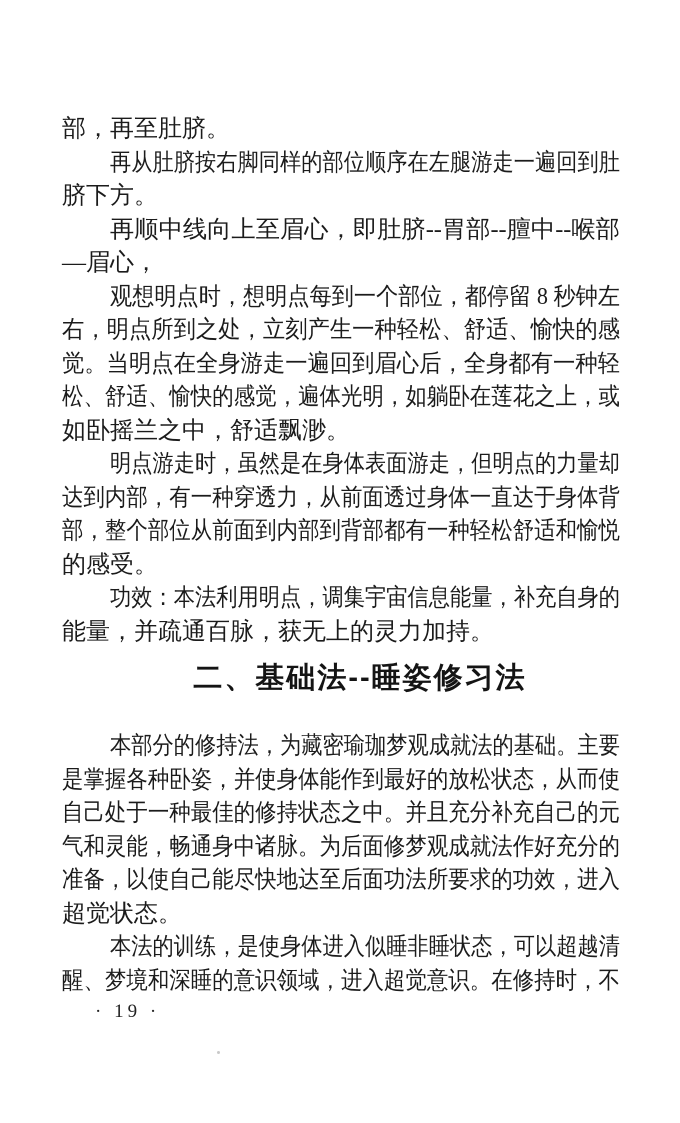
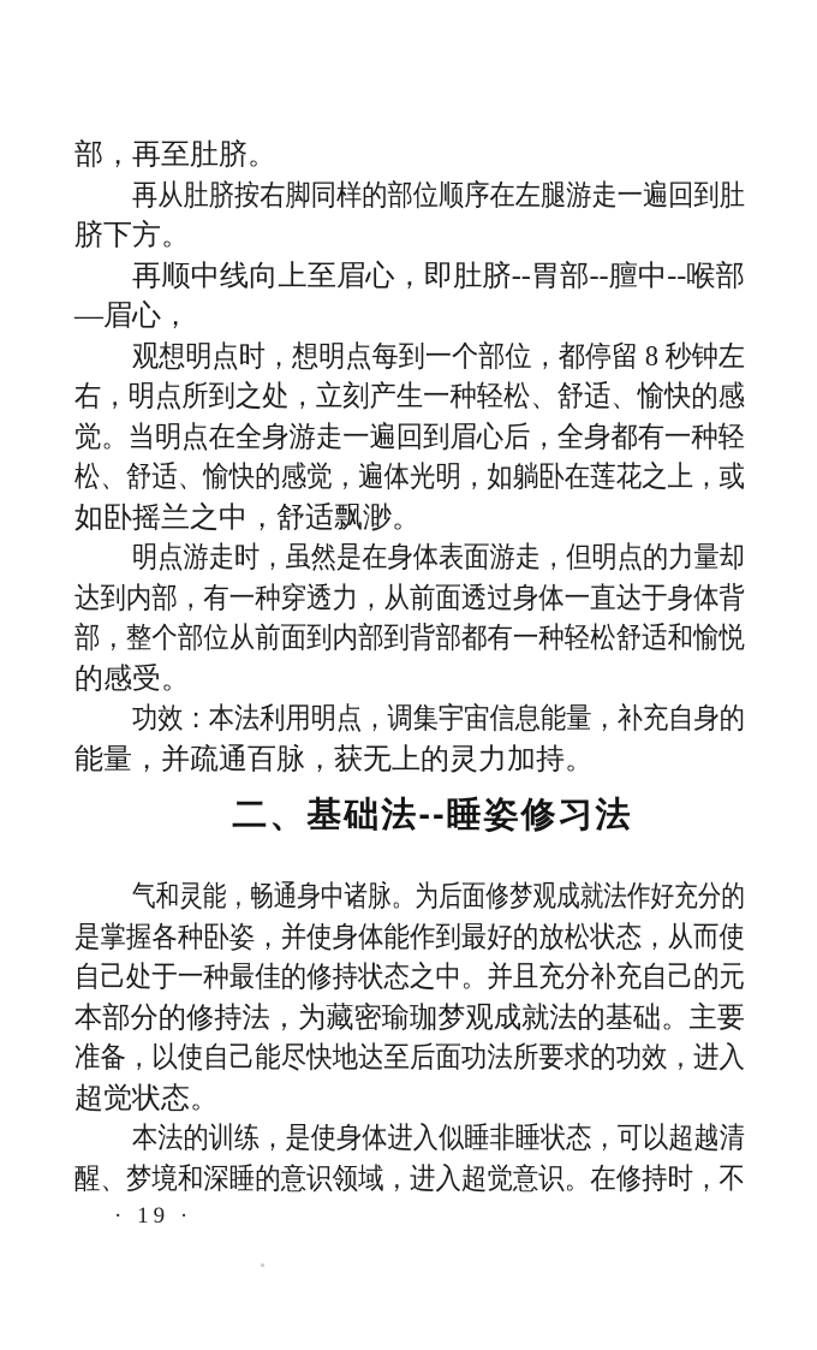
  部，再至肚脐。
  再从肚脐按右脚同样的部位顺序在左腿游走一遍回到肚
  脐下方。
  再顺中线向上至眉心，即肚脐--胃部--膻中--喉部
  —眉心，
  观想明点时，想明点每到一个部位，都停留 8 秒钟左
  右，明点所到之处，立刻产生一种轻松、舒适、愉快的感
  觉。当明点在全身游走一遍回到眉心后，全身都有一种轻
  松、舒适、愉快的感觉，遍体光明，如躺卧在莲花之上，或
  如卧摇兰之中，舒适飘渺。
  明点游走时，虽然是在身体表面游走，但明点的力量却
  达到内部，有一种穿透力，从前面透过身体一直达于身体背
  部，整个部位从前面到内部到背部都有一种轻松舒适和愉悦
  的感受。
  功效：本法利用明点，调集宇宙信息能量，补充自身的
  能量，并疏通百脉，获无上的灵力加持。
  二、基础法--睡姿修习法
- 本部分的修持法，为藏密瑜珈梦观成就法的基础。主要
+ 气和灵能，畅通身中诸脉。为后面修梦观成就法作好充分的
  是掌握各种卧姿，并使身体能作到最好的放松状态，从而使
  自己处于一种最佳的修持状态之中。并且充分补充自己的元
- 气和灵能，畅通身中诸脉。为后面修梦观成就法作好充分的
+ 本部分的修持法，为藏密瑜珈梦观成就法的基础。主要
  准备，以使自己能尽快地达至后面功法所要求的功效，进入
  超觉状态。
  本法的训练，是使身体进入似睡非睡状态，可以超越清
  醒、梦境和深睡的意识领域，进入超觉意识。在修持时，不
  · 19 ·
